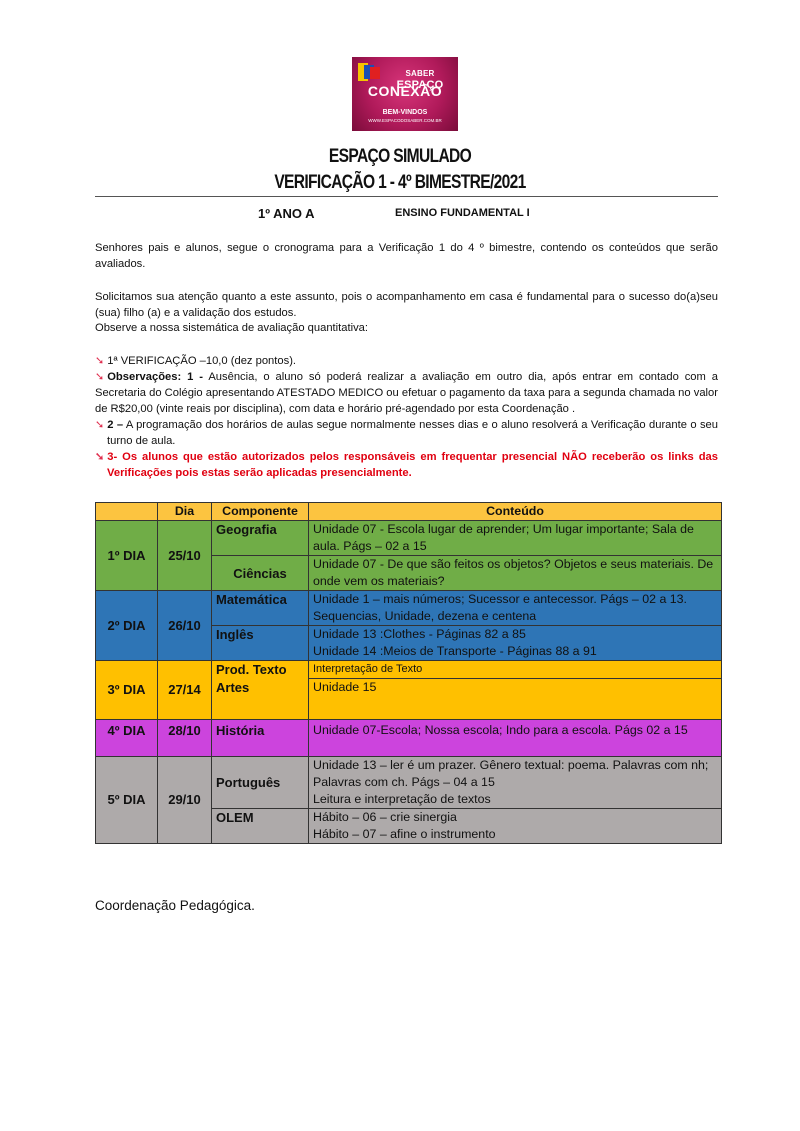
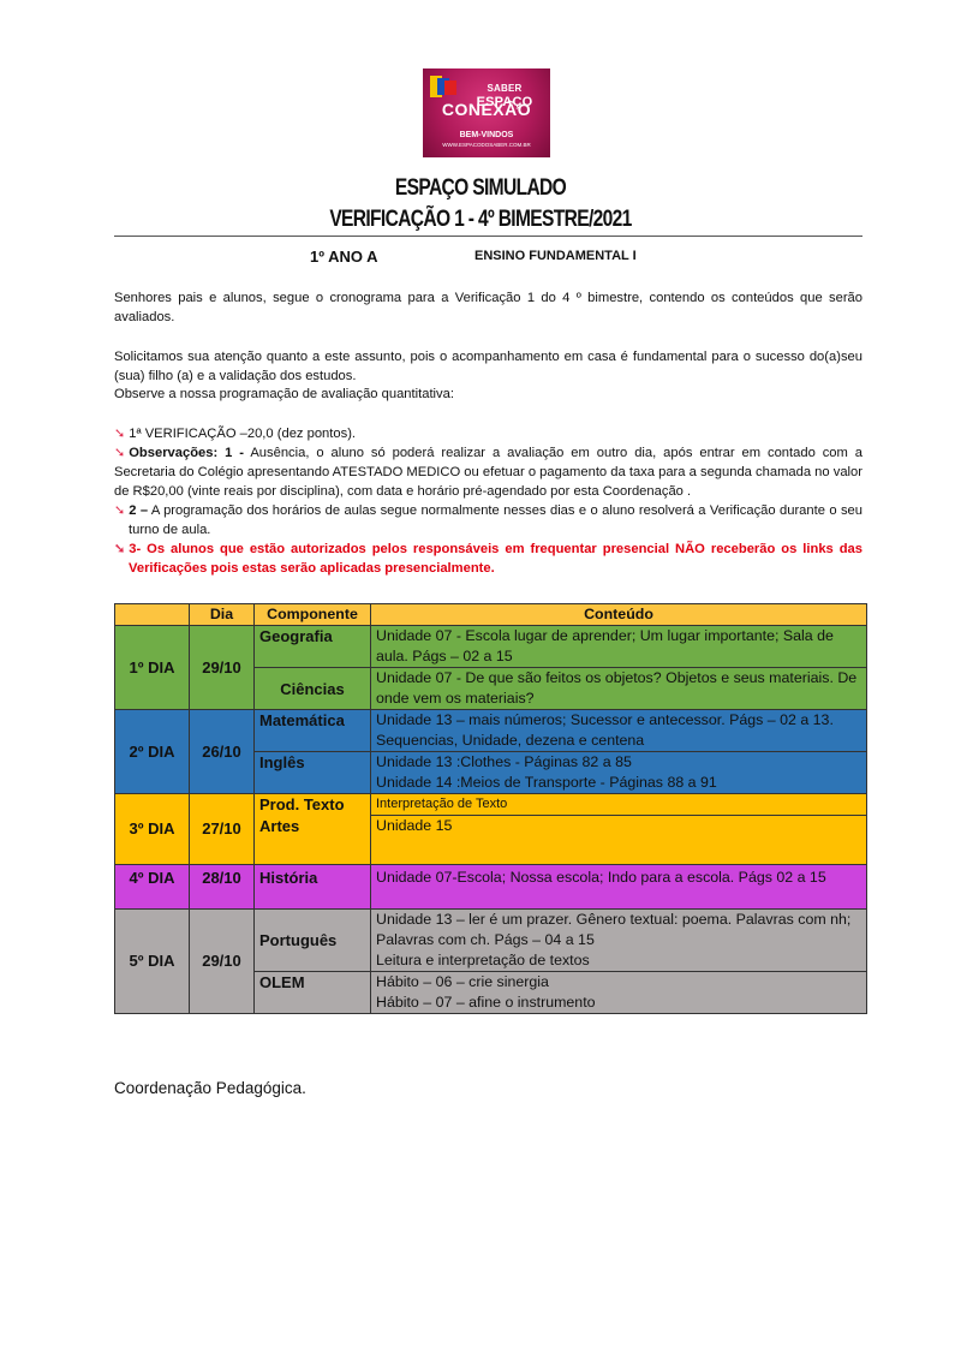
  SABER ESPAÇO
  CONEXÃO
  ESPAÇO SIMULADO
  VERIFICAÇÃO 1 - 4º BIMESTRE/2021
  1º ANO A
  ENSINO FUNDAMENTAL I
  Senhores pais e alunos, segue o cronograma para a Verificação 1 do 4 º bimestre, contendo os conteúdos que serão avaliados.
  Solicitamos sua atenção quanto a este assunto, pois o acompanhamento em casa é fundamental para o sucesso do(a)seu (sua) filho (a) e a validação dos estudos.
- Observe a nossa sistemática de avaliação quantitativa:
+ Observe a nossa programação de avaliação quantitativa:
- ➘ 1ª VERIFICAÇÃO –10,0 (dez pontos).
+ ➘ 1ª VERIFICAÇÃO –20,0 (dez pontos).
  ➘ Observações: 1 - Ausência, o aluno só poderá realizar a avaliação em outro dia, após entrar em contado com a Secretaria do Colégio apresentando ATESTADO MEDICO ou efetuar o pagamento da taxa para a segunda chamada no valor de R$20,00 (vinte reais por disciplina), com data e horário pré-agendado por esta Coordenação .
  ➘ 2 – A programação dos horários de aulas segue normalmente nesses dias e o aluno resolverá a Verificação durante o seu turno de aula.
  ➘ 3- Os alunos que estão autorizados pelos responsáveis em frequentar presencial NÃO receberão os links das Verificações pois estas serão aplicadas presencialmente.
  	Dia	Componente	Conteúdo
- 1º DIA	25/10	Geografia	Unidade 07 - Escola lugar de aprender; Um lugar importante; Sala de aula. Págs – 02 a 15
+ 1º DIA	29/10	Geografia	Unidade 07 - Escola lugar de aprender; Um lugar importante; Sala de aula. Págs – 02 a 15
  Ciências	Unidade 07 - De que são feitos os objetos? Objetos e seus materiais. De onde vem os materiais?
- 2º DIA	26/10	Matemática	Unidade 1 – mais números; Sucessor e antecessor. Págs – 02 a 13. Sequencias, Unidade, dezena e centena
+ 2º DIA	26/10	Matemática	Unidade 13 – mais números; Sucessor e antecessor. Págs – 02 a 13. Sequencias, Unidade, dezena e centena
  Inglês	Unidade 13 :Clothes - Páginas 82 a 85Unidade 14 :Meios de Transporte - Páginas 88 a 91
- 3º DIA	27/14	Prod. Texto	Interpretação de Texto
+ 3º DIA	27/10	Prod. Texto	Interpretação de Texto
  Artes	Unidade 15
  4º DIA	28/10	História	Unidade 07-Escola; Nossa escola; Indo para a escola. Págs 02 a 15
  5º DIA	29/10	Português	Unidade 13 – ler é um prazer. Gênero textual: poema. Palavras com nh; Palavras com ch. Págs – 04 a 15Leitura e interpretação de textos
  OLEM	Hábito – 06 – crie sinergiaHábito – 07 – afine o instrumento
  Coordenação Pedagógica.
